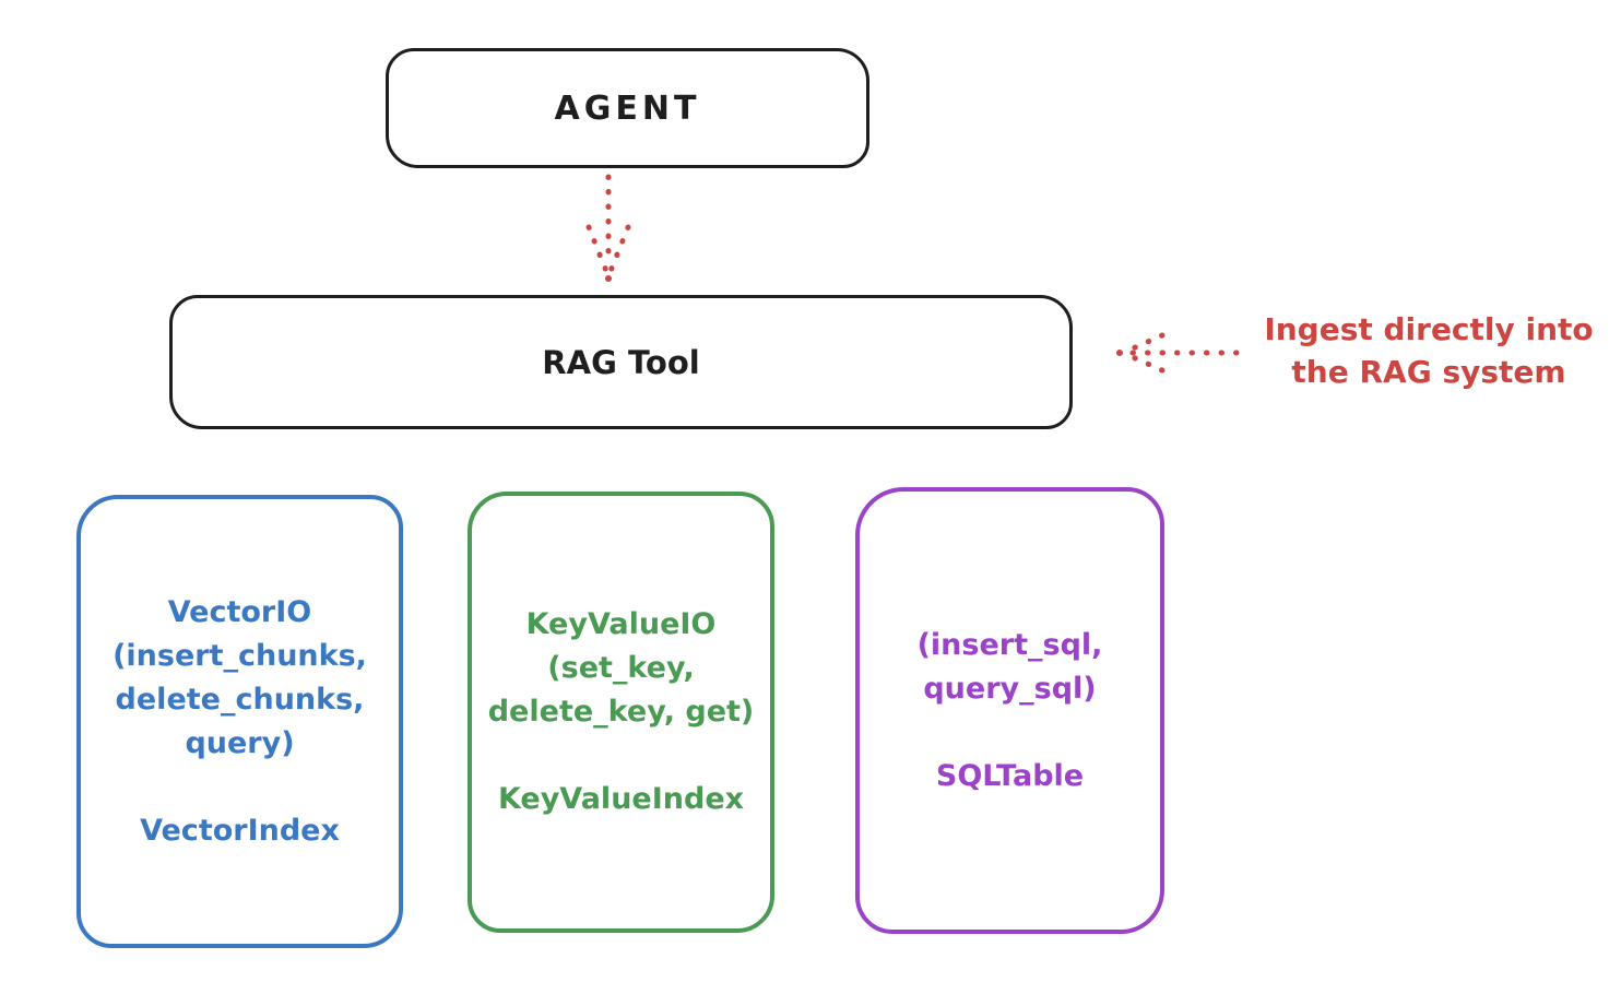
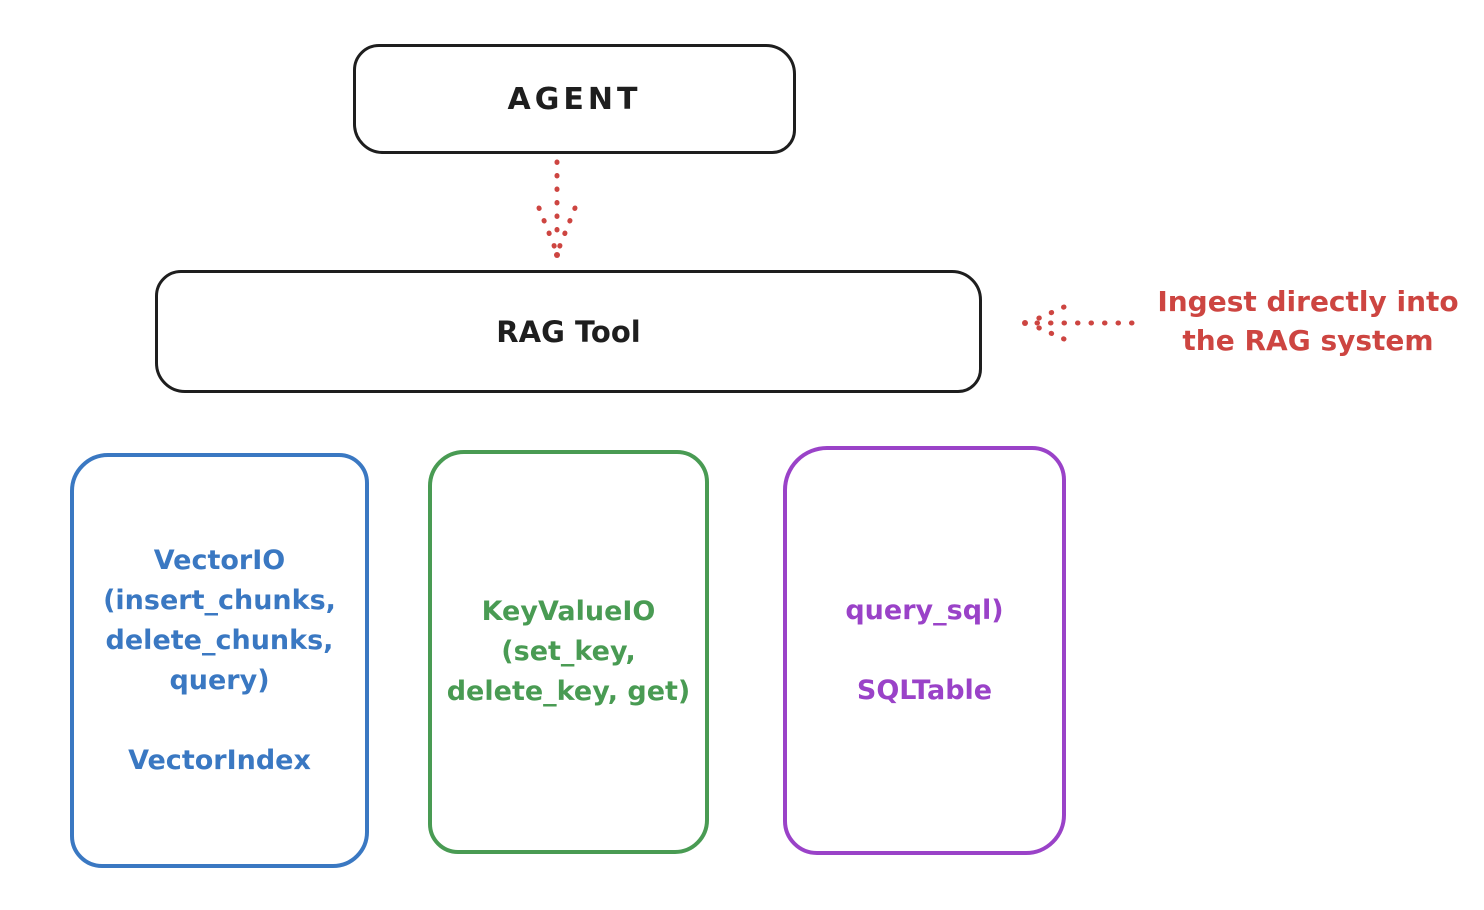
  AGENT
  RAG Tool
  Ingest directly into
  the RAG system
  VectorIO
  (insert_chunks,
  delete_chunks,
  query)
  VectorIndex
  KeyValueIO
  (set_key,
  delete_key, get)
- KeyValueIndex
- (insert_sql,
  query_sql)
  SQLTable
